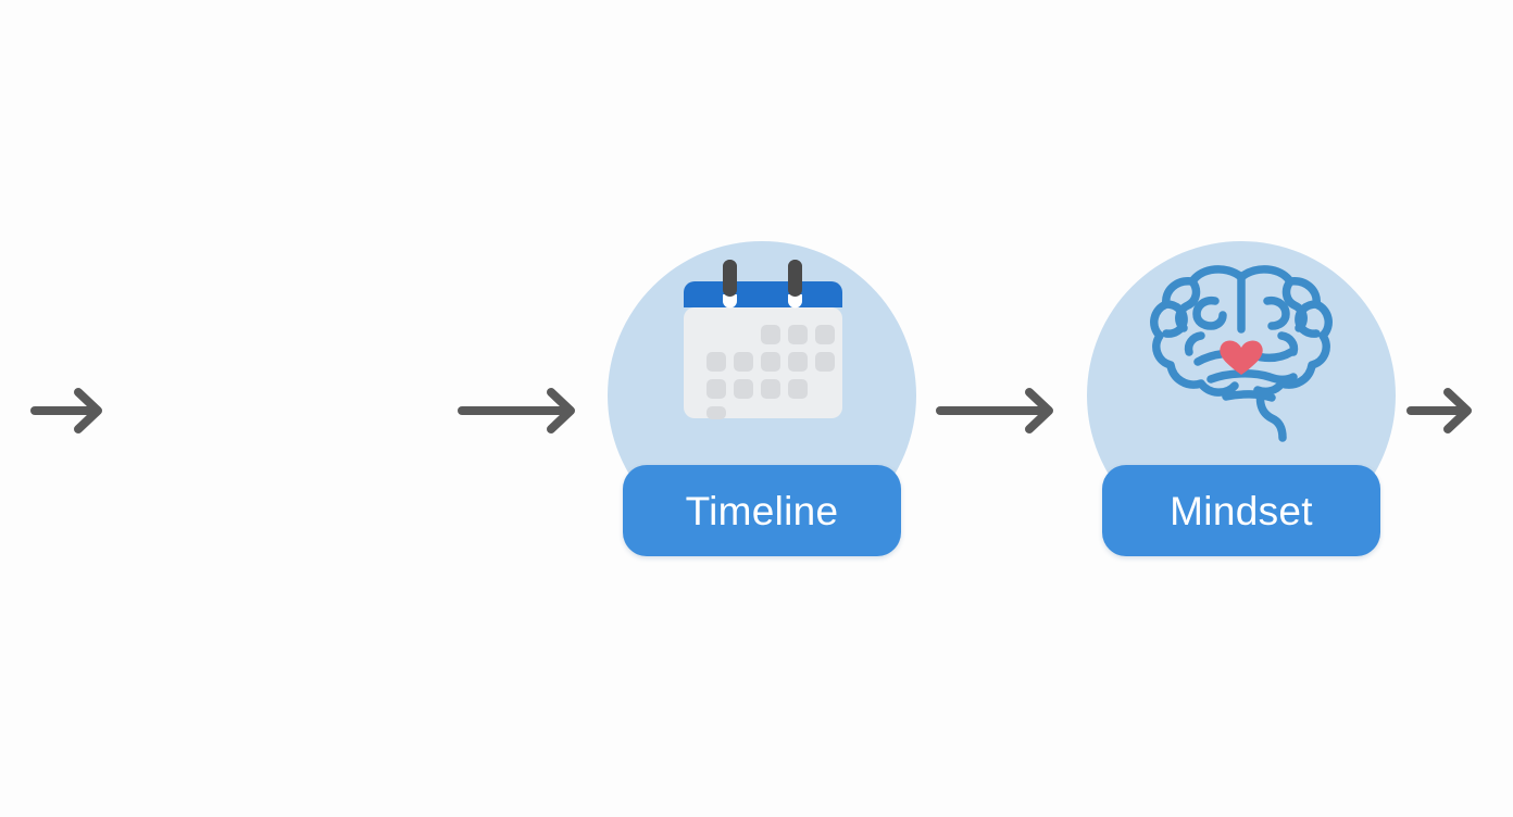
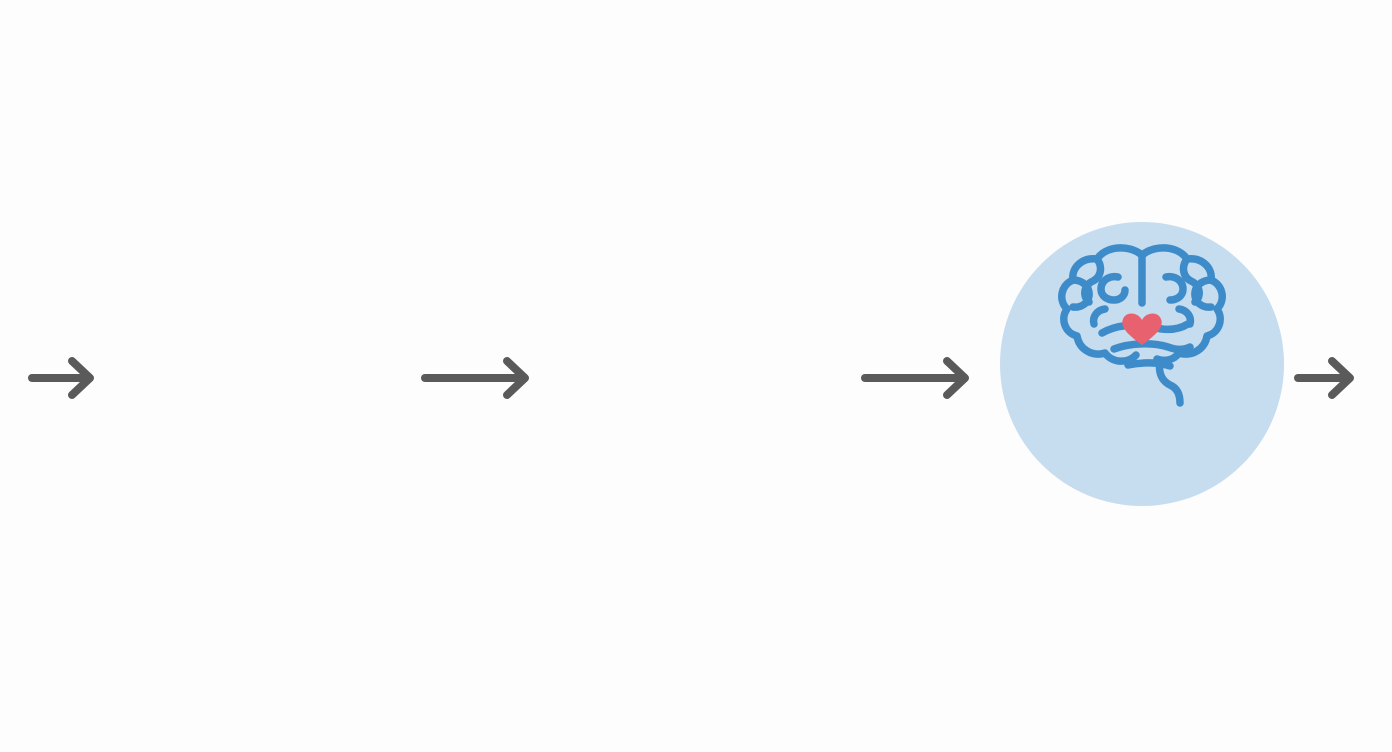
- Timeline
- Mindset
